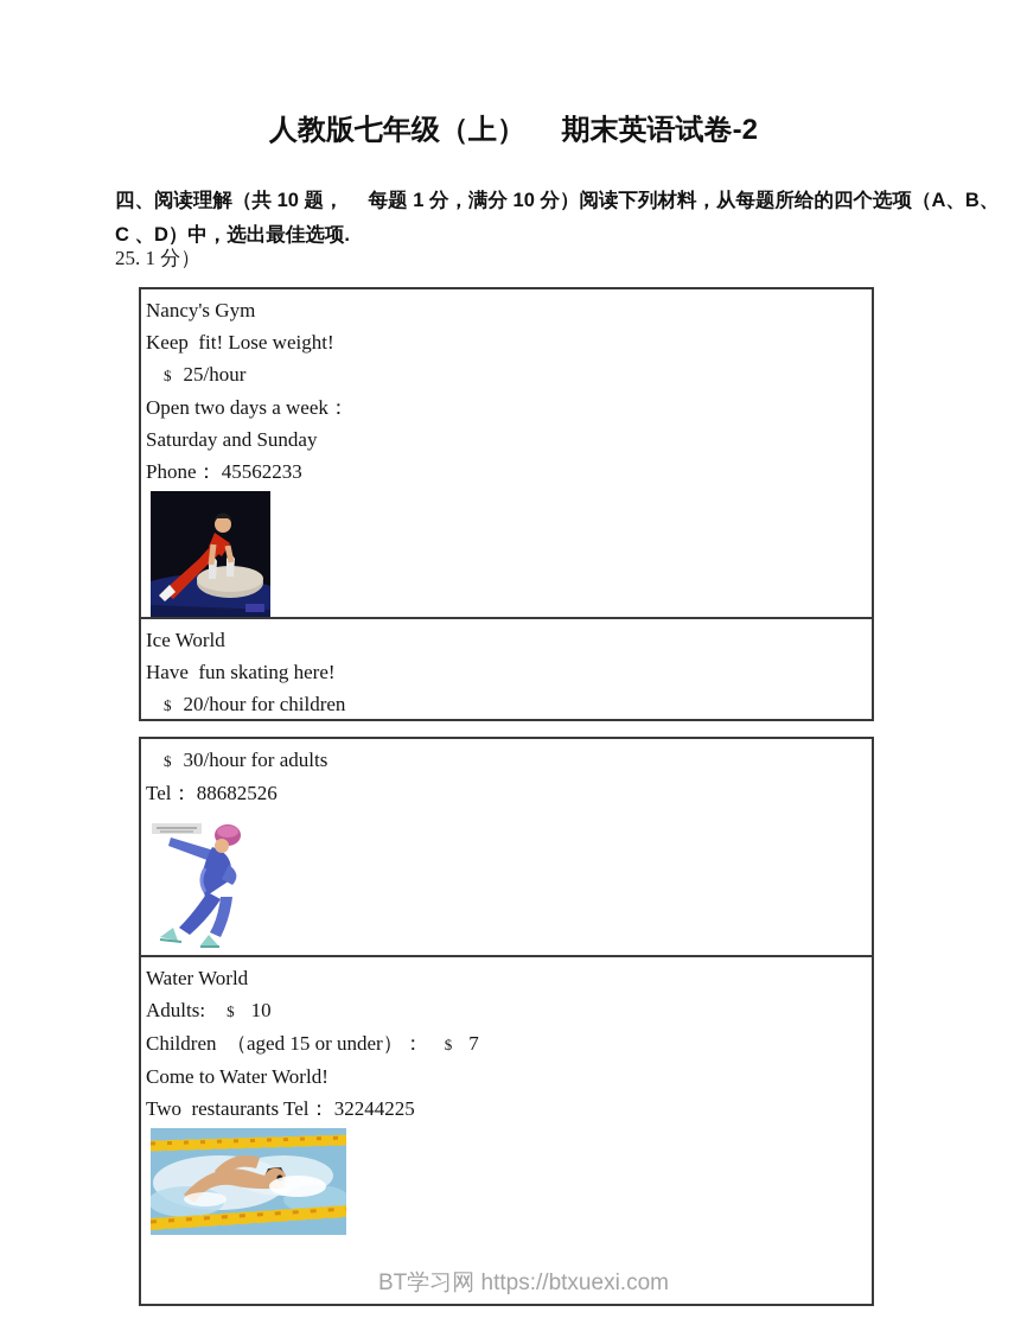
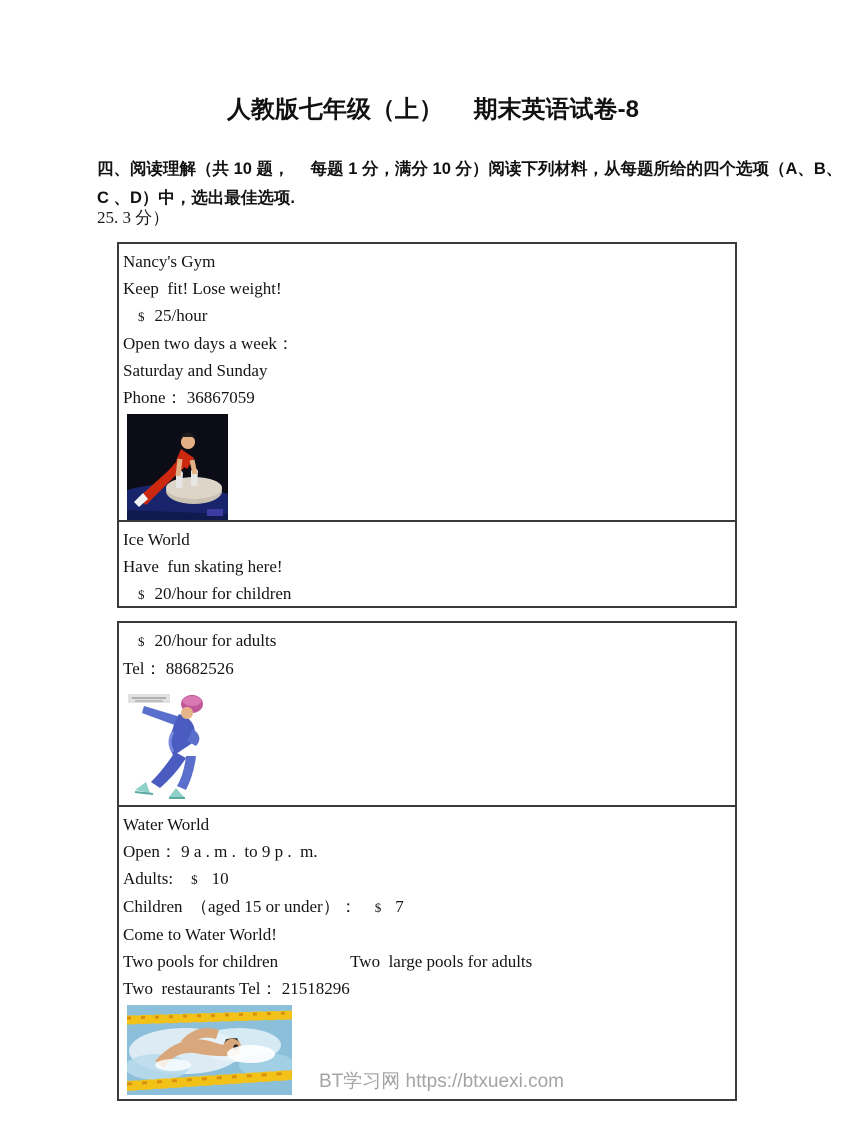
- 人教版七年级（上） 期末英语试卷-2
+ 人教版七年级（上） 期末英语试卷-8
  四、阅读理解（共 10 题， 每题 1 分，满分 10 分）阅读下列材料，从每题所给的四个选项（A、B、
  C 、D）中，选出最佳选项.
- 25. 1 分）
+ 25. 3 分）
  Nancy's Gym
  Keep fit! Lose weight!
  $ 25/hour
  Open two days a week：
  Saturday and Sunday
- Phone： 45562233
+ Phone： 36867059
  Ice World
  Have fun skating here!
  $ 20/hour for children
- $ 30/hour for adults
+ $ 20/hour for adults
  Tel： 88682526
  Water World
+ Open： 9 a . m . to 9 p . m.
  Adults: $ 10
  Children （aged 15 or under）： $ 7
  Come to Water World!
+ Two pools for children Two large pools for adults
- Two restaurants Tel： 32244225
+ Two restaurants Tel： 21518296
  BT学习网 https://btxuexi.com
